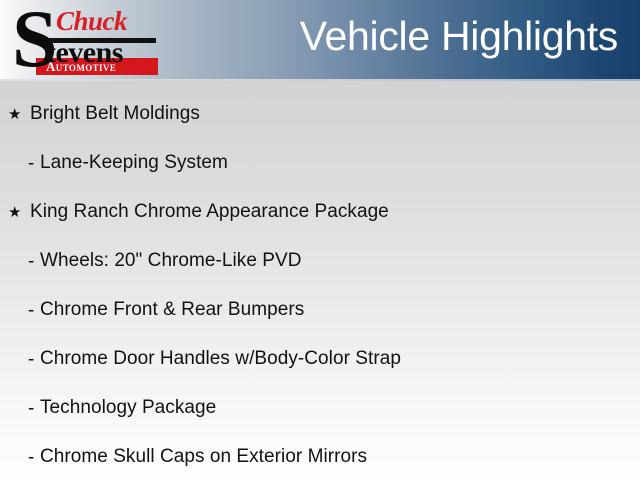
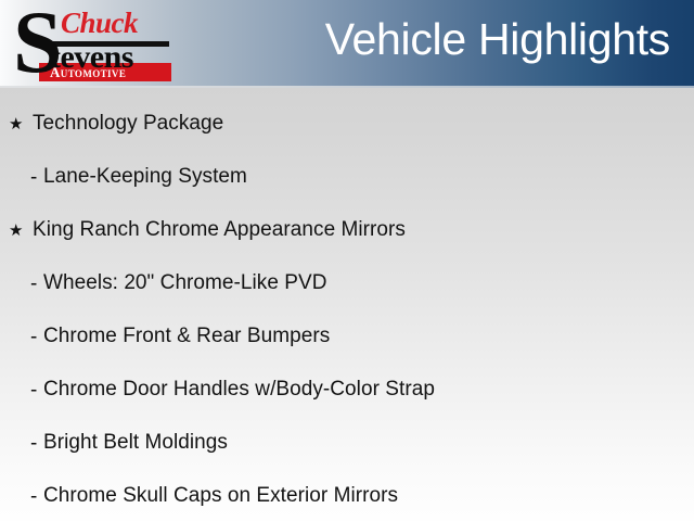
  S
  Chuck
  tevens
  Automotive
  Vehicle Highlights
  ★
- Bright Belt Moldings
+ Technology Package
  -
  Lane-Keeping System
  ★
- King Ranch Chrome Appearance Package
+ King Ranch Chrome Appearance Mirrors
  -
  Wheels: 20" Chrome-Like PVD
  -
  Chrome Front & Rear Bumpers
  -
  Chrome Door Handles w/Body-Color Strap
  -
- Technology Package
+ Bright Belt Moldings
  -
  Chrome Skull Caps on Exterior Mirrors
